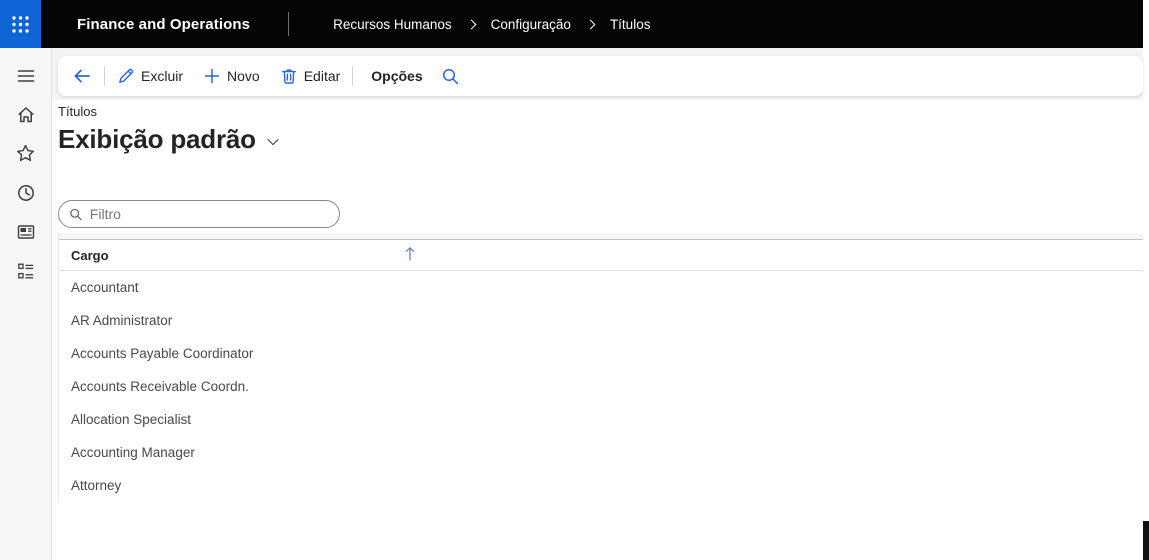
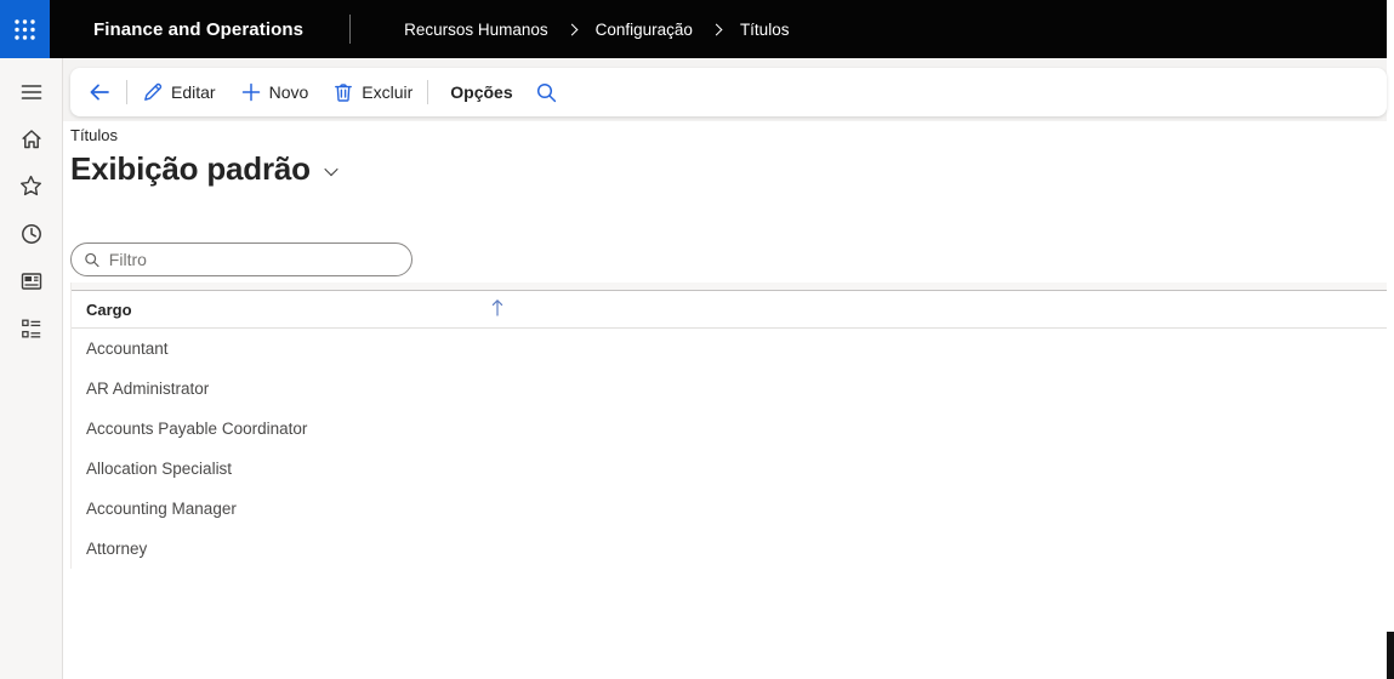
  Finance and Operations
  Recursos Humanos
  Configuração
  Títulos
- Excluir
+ Editar
  Novo
- Editar
+ Excluir
  Opções
  Títulos
  Exibição padrão
  Filtro
  Cargo
  Accountant
  AR Administrator
  Accounts Payable Coordinator
- Accounts Receivable Coordn.
  Allocation Specialist
  Accounting Manager
  Attorney
